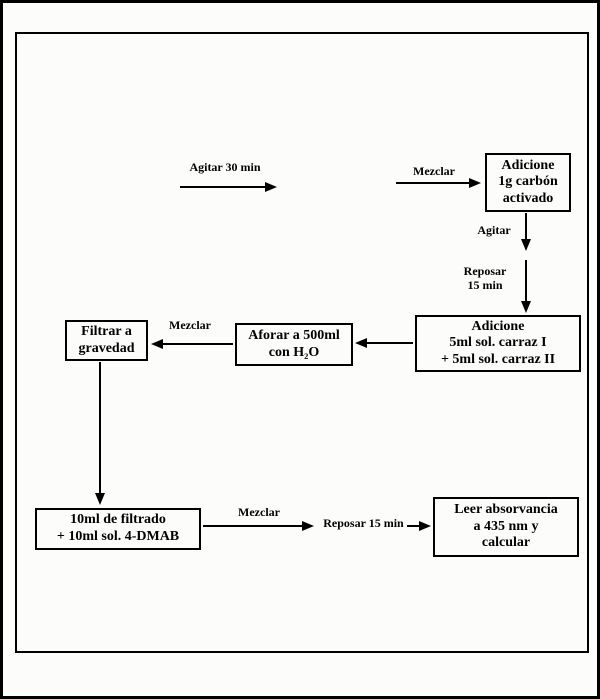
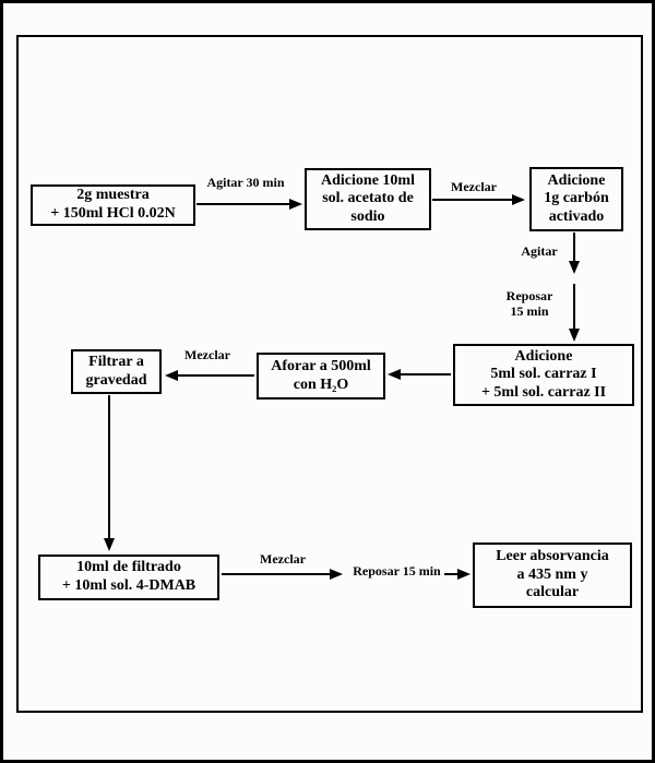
+ 2g muestra
+ + 150ml HCl 0.02N
+ Adicione 10ml
+ sol. acetato de
+ sodio
  Adicione
  1g carbón
  activado
  Adicione
  5ml sol. carraz I
  + 5ml sol. carraz II
  Aforar a 500ml
  con H₂O
  Filtrar a
  gravedad
  10ml de filtrado
  + 10ml sol. 4-DMAB
  Leer absorvancia
  a 435 nm y
  calcular
  Agitar 30 min
  Mezclar
  Agitar
  Reposar
  15 min
  Mezclar
  Mezclar
  Reposar 15 min
